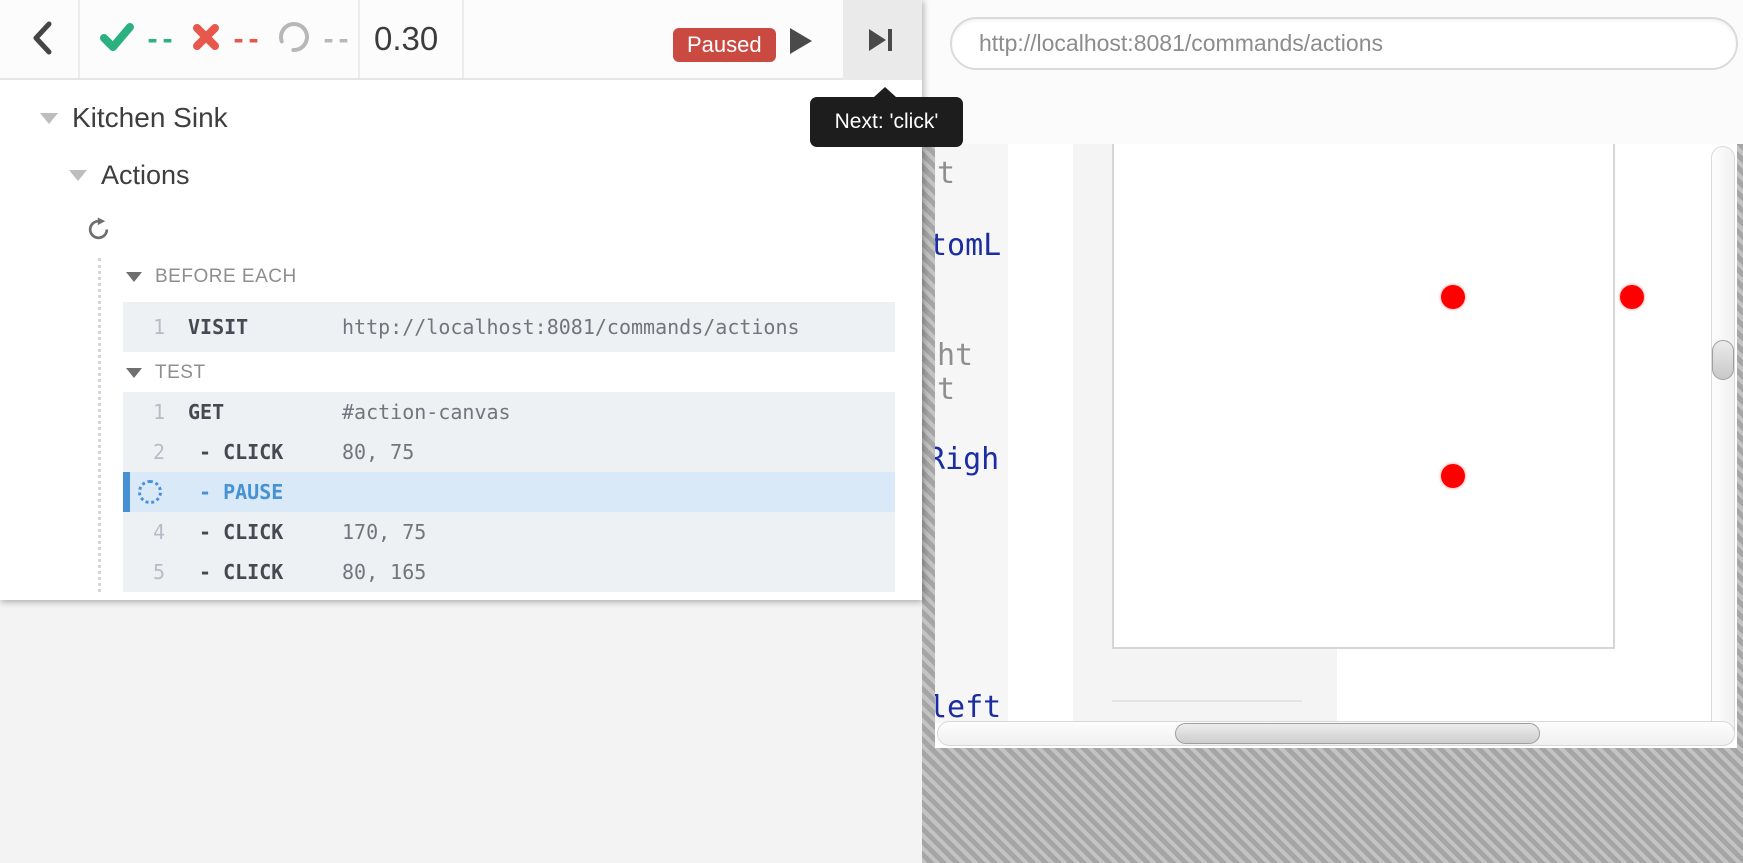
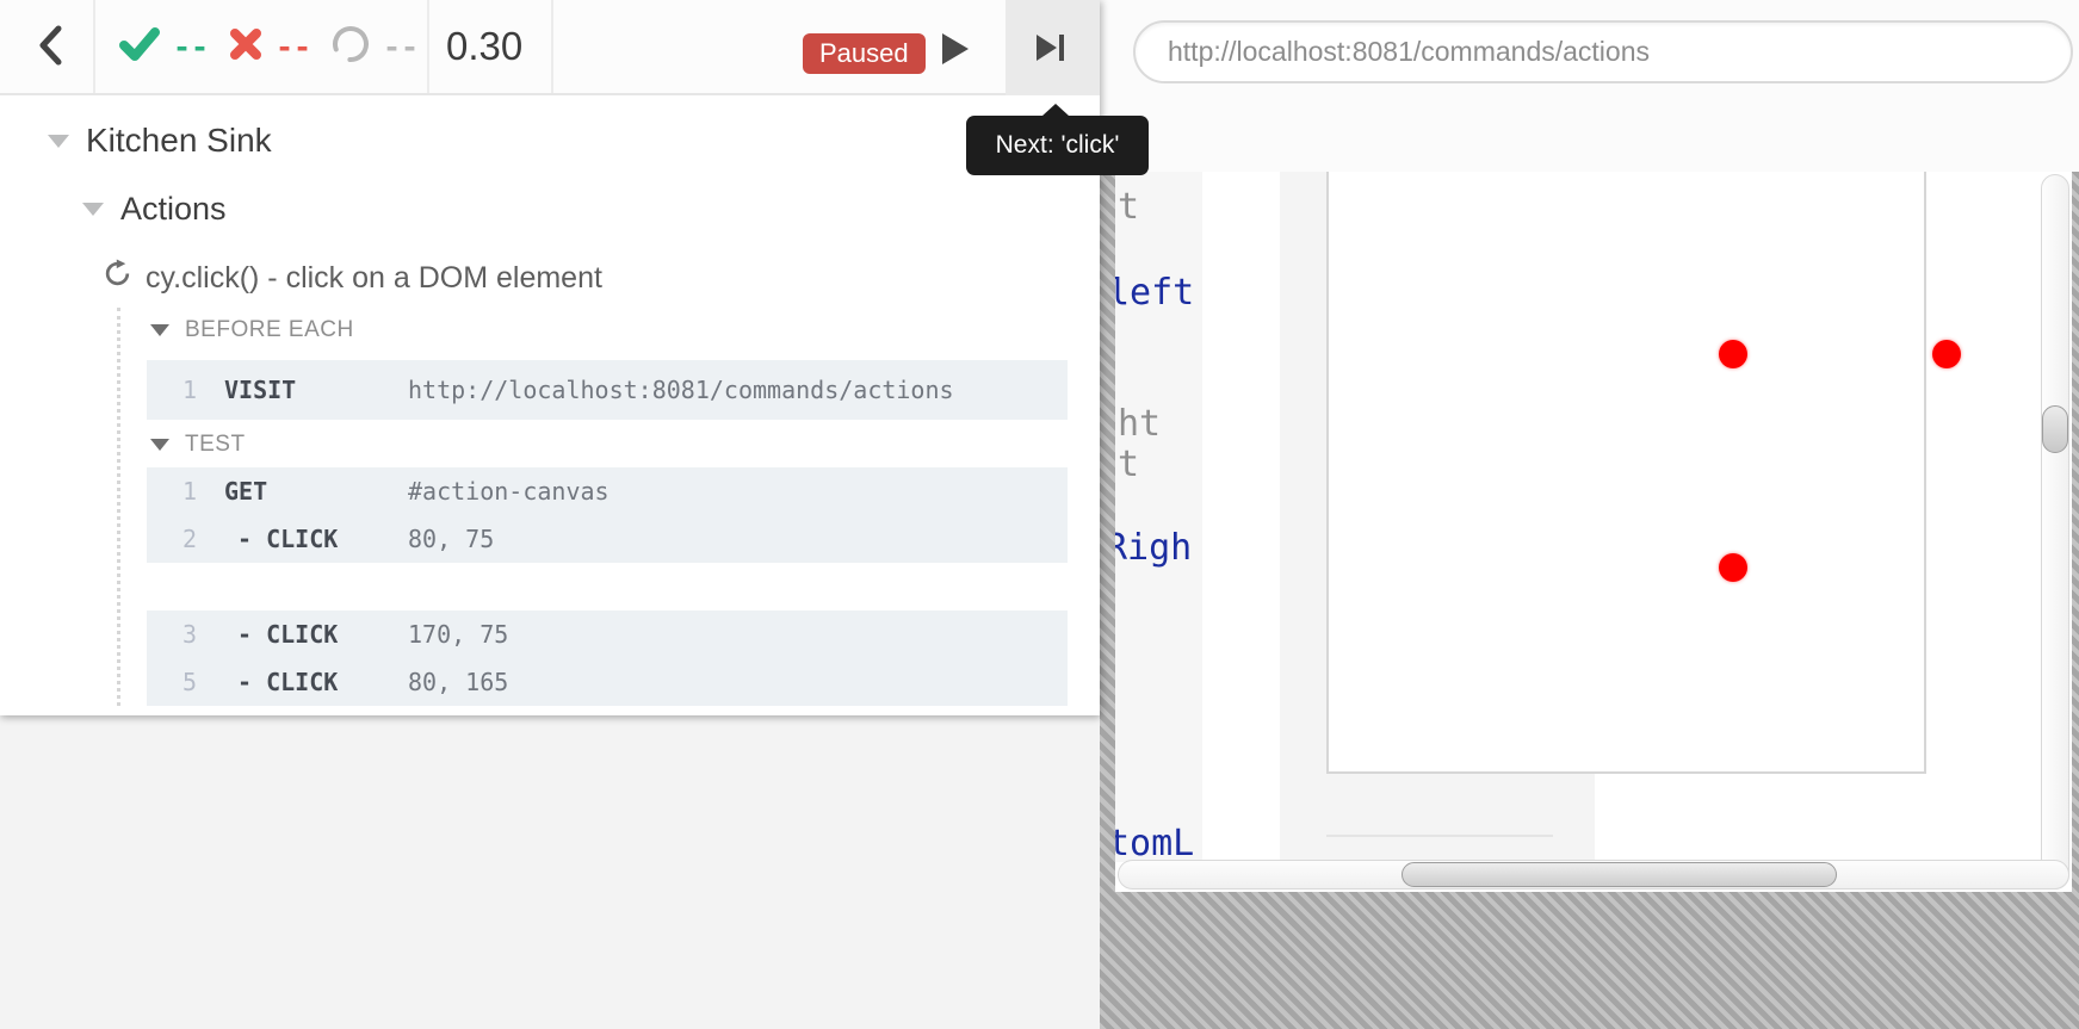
  --
  --
  --
  0.30
  Paused
  Next: 'click'
  Kitchen Sink
  Actions
+ cy.click() - click on a DOM element
  BEFORE EACH
  1
  VISIT
  http://localhost:8081/commands/actions
  TEST
  1
  GET
  #action-canvas
  2
  - CLICK
  80, 75
- - PAUSE
- 4
+ 3
  - CLICK
  170, 75
  5
  - CLICK
  80, 165
  http://localhost:8081/commands/actions
  t
- tomL
+ left
  ht
  t
  Righ
- left
+ tomL
